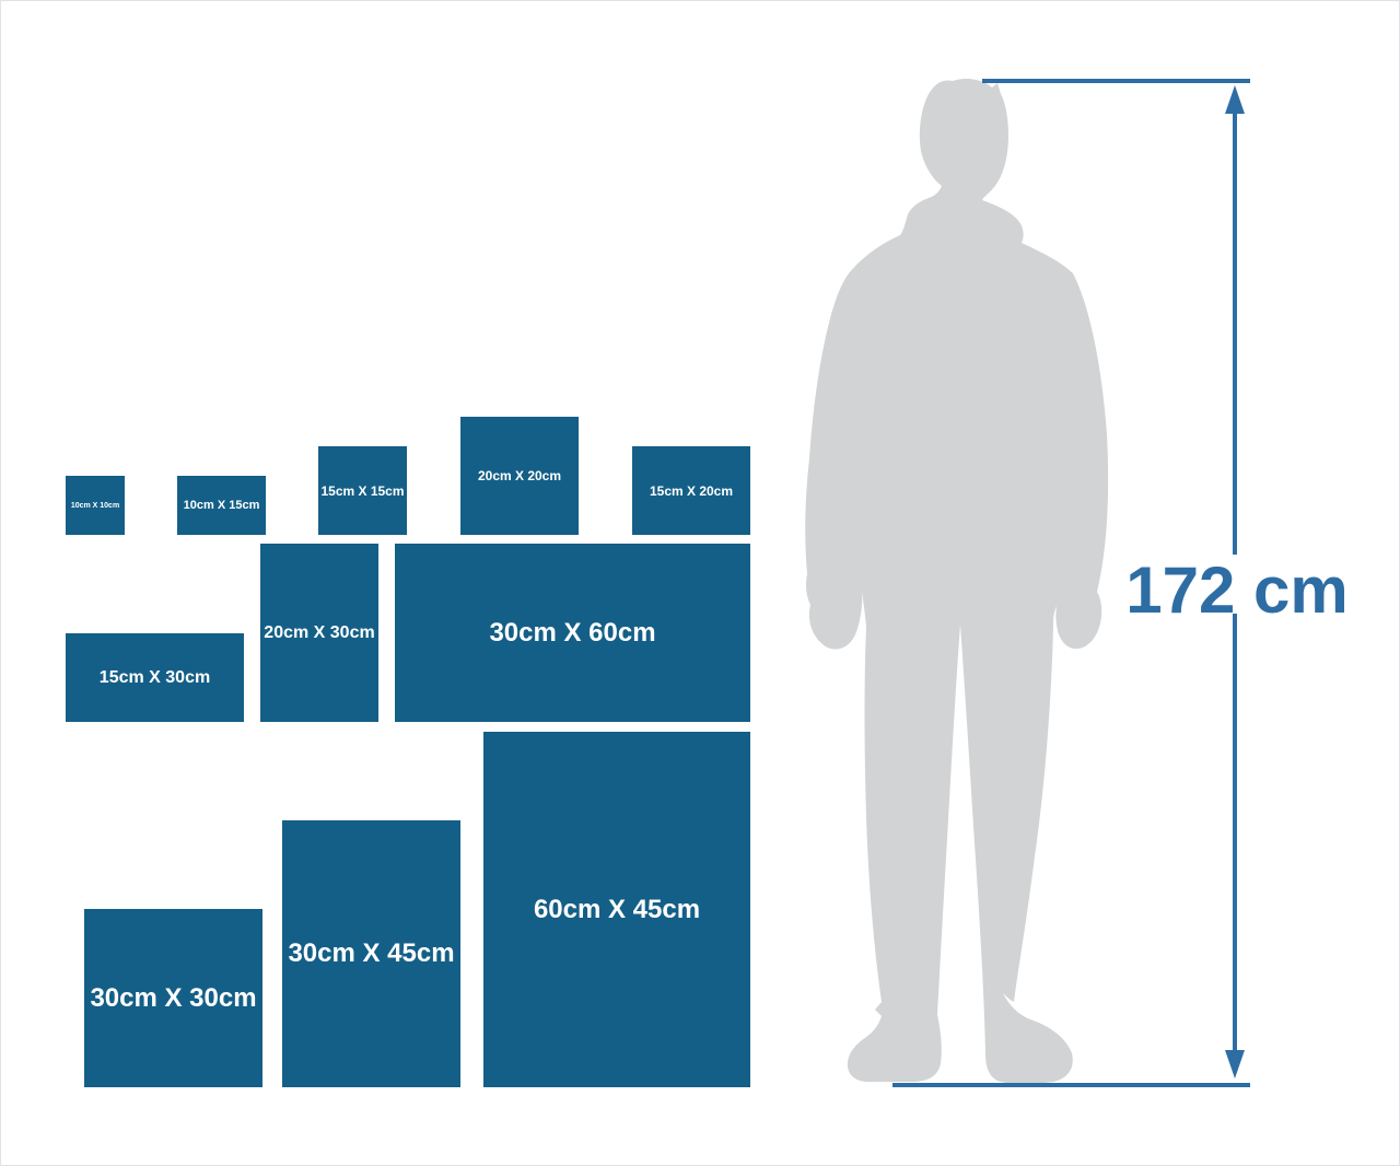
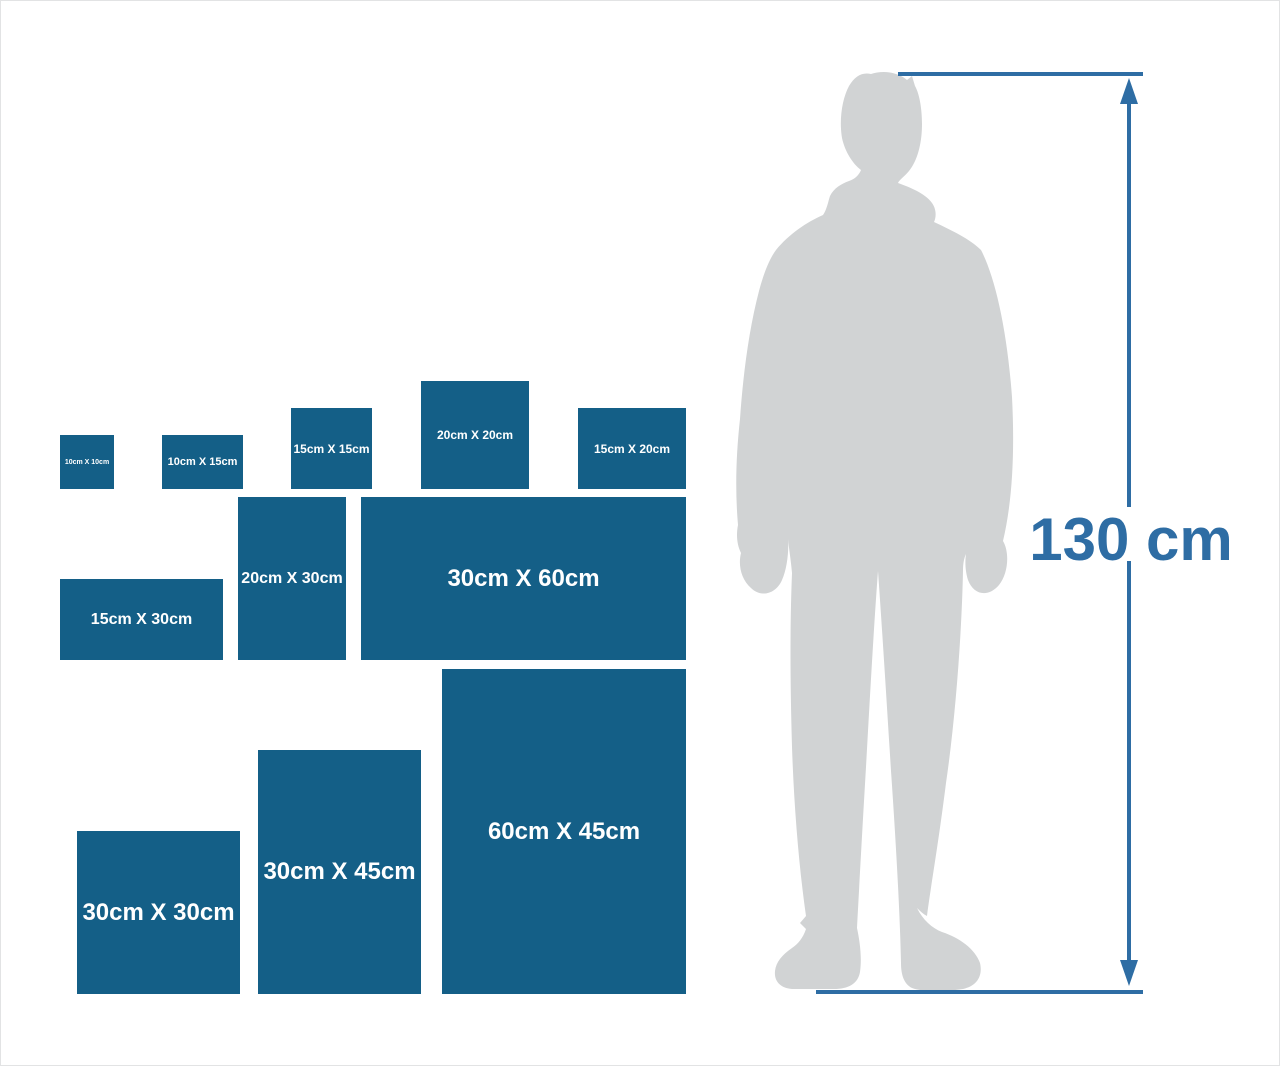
  10cm X 15cm
  15cm X 15cm
  20cm X 20cm
  15cm X 20cm
  15cm X 30cm
  20cm X 30cm
  30cm X 60cm
  30cm X 30cm
  30cm X 45cm
  60cm X 45cm
- 172 cm
+ 130 cm
